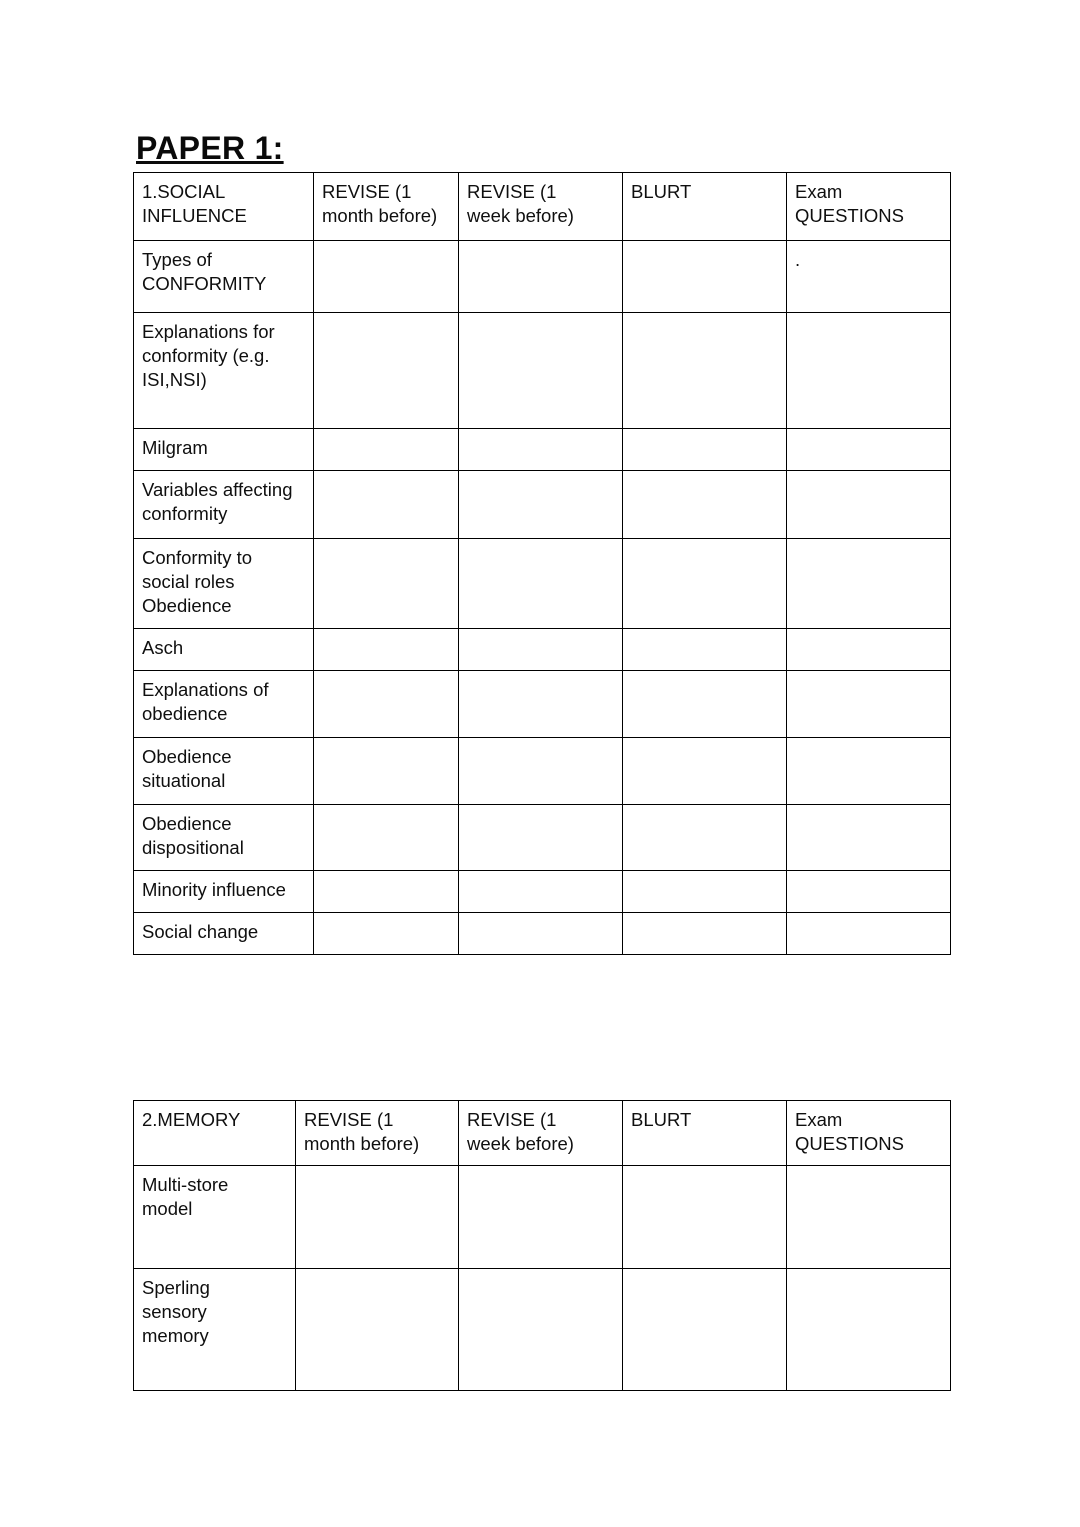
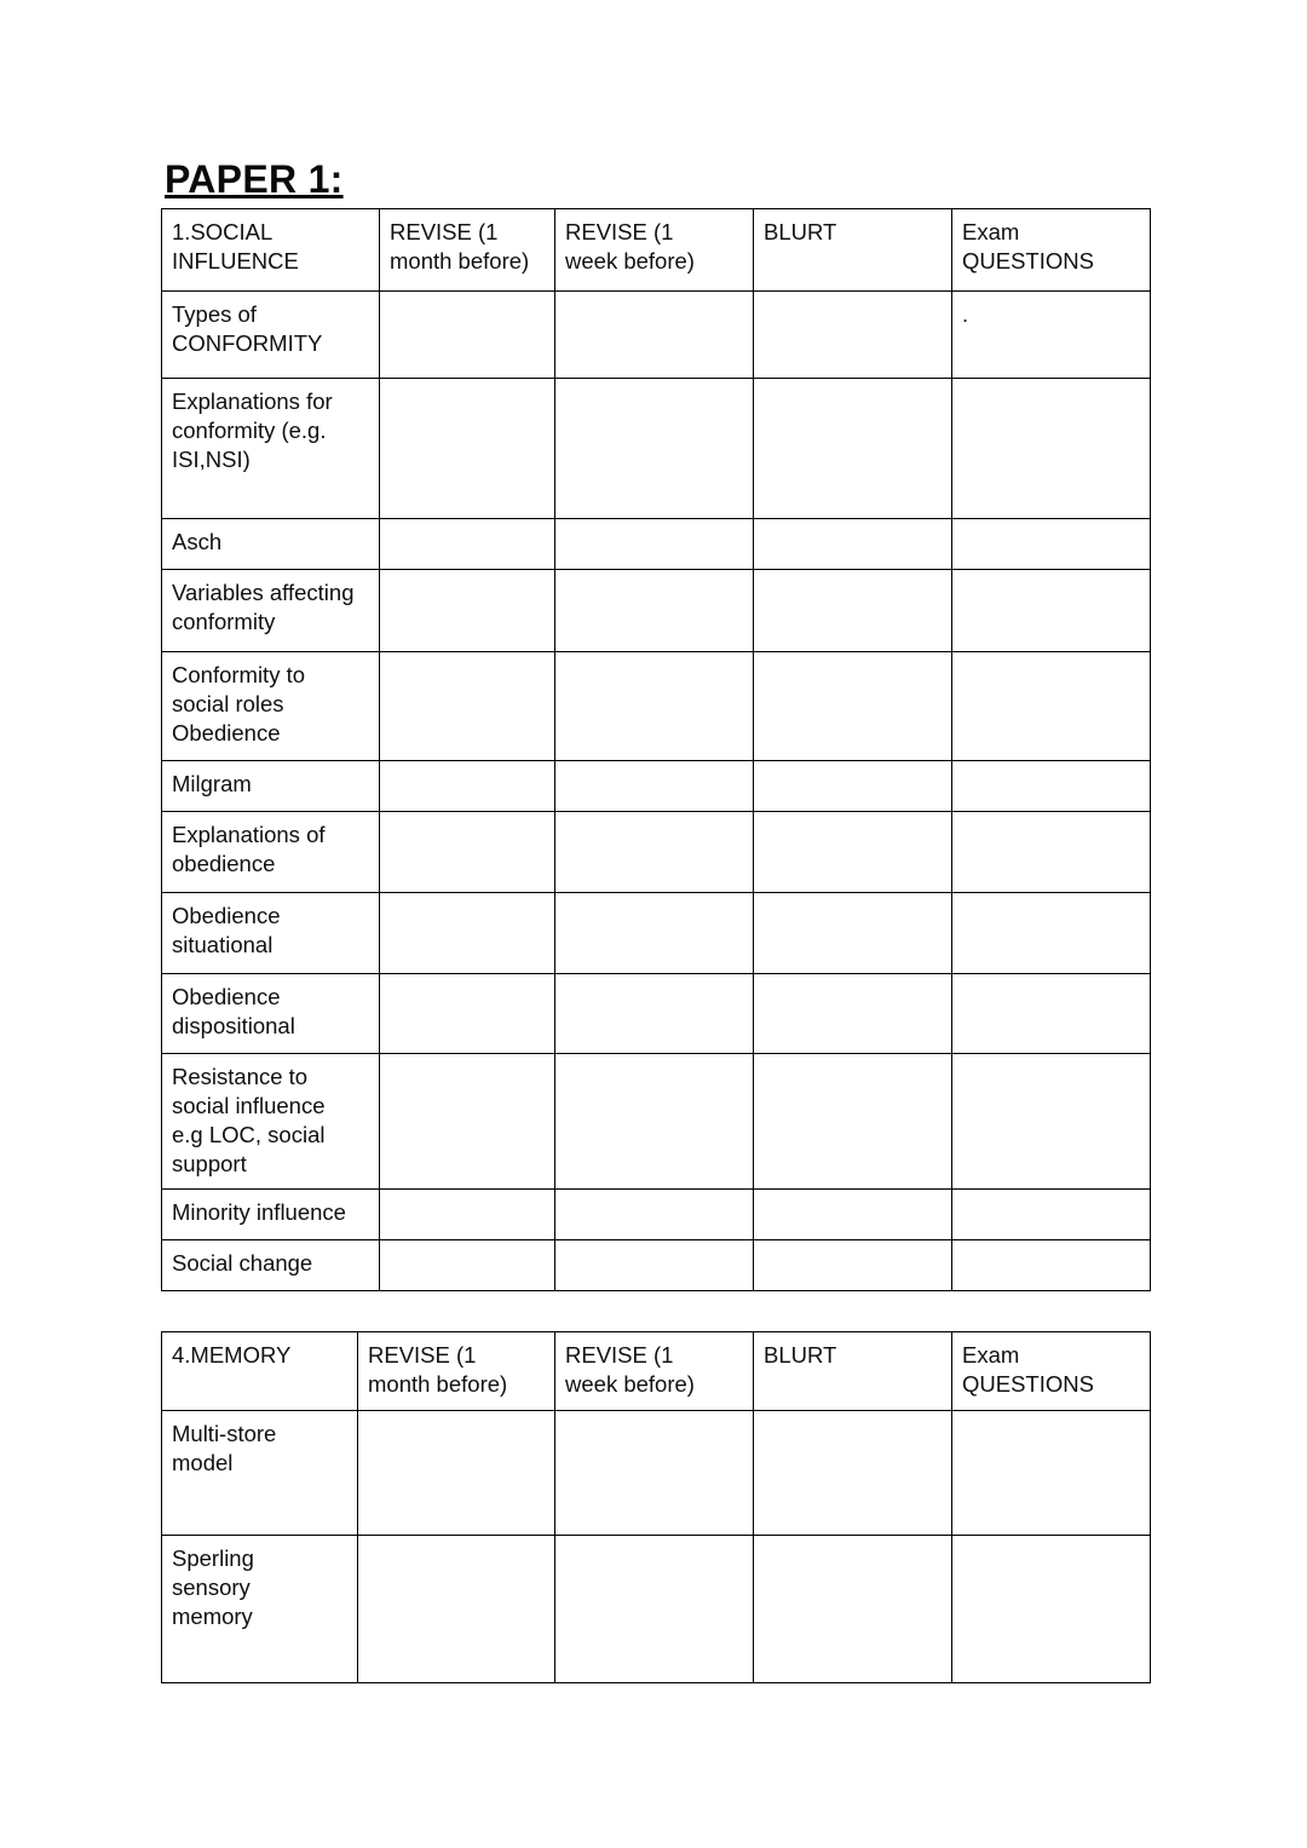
  PAPER 1:
  1.SOCIAL INFLUENCE	REVISE (1 month before)	REVISE (1 week before)	BLURT	Exam QUESTIONS
  Types of CONFORMITY				.
  Explanations for conformity (e.g. ISI,NSI)
- Milgram
+ Asch
  Variables affecting conformity
  Conformity to social roles Obedience
- Asch
+ Milgram
  Explanations of obedience
  Obedience situational
  Obedience dispositional
+ Resistance to social influence e.g LOC, social support
  Minority influence
  Social change
- 2.MEMORY	REVISE (1 month before)	REVISE (1 week before)	BLURT	Exam QUESTIONS
+ 4.MEMORY	REVISE (1 month before)	REVISE (1 week before)	BLURT	Exam QUESTIONS
  Multi-store model
  Sperling sensory memory
